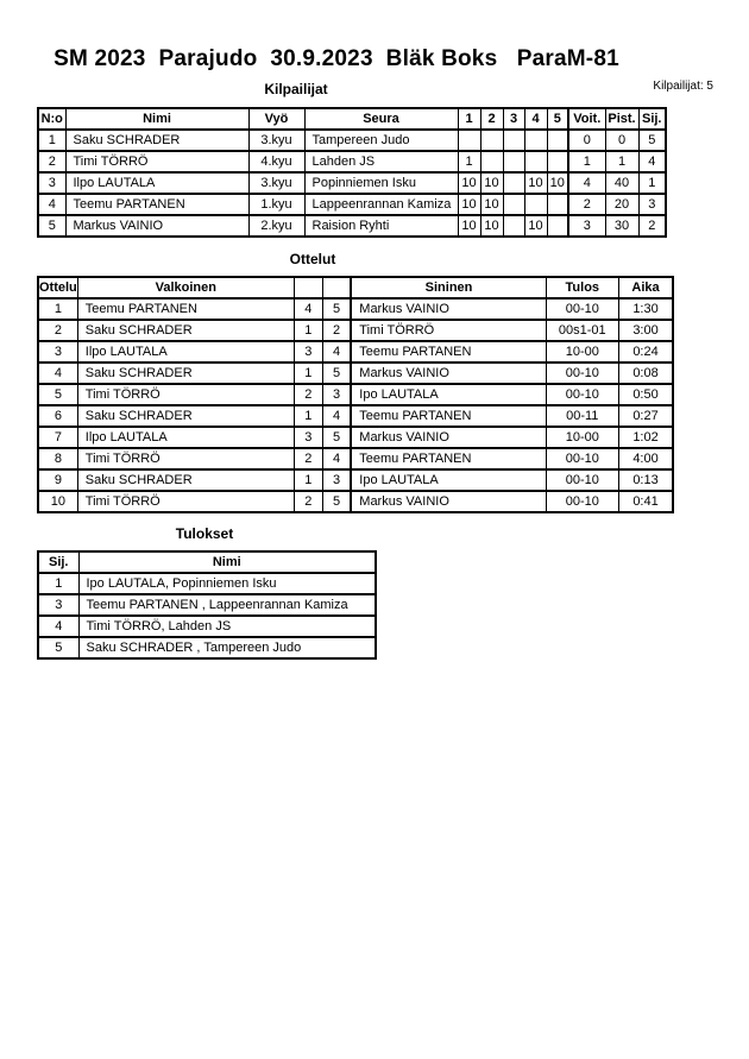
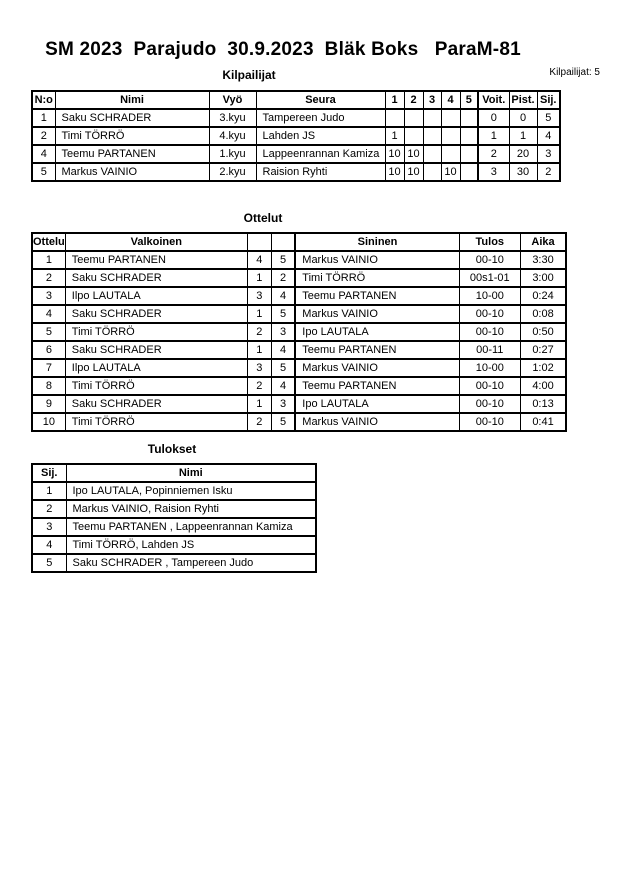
  SM 2023 Parajudo 30.9.2023 Bläk Boks ParaM-81
  Kilpailijat: 5
  Kilpailijat
  N:o	Nimi	Vyö	Seura	1	2	3	4	5	Voit.	Pist.	Sij.
  1	Saku SCHRADER	3.kyu	Tampereen Judo						0	0	5
  2	Timi TÖRRÖ	4.kyu	Lahden JS	1					1	1	4
- 3	Ilpo LAUTALA	3.kyu	Popinniemen Isku	10	10		10	10	4	40	1
  4	Teemu PARTANEN	1.kyu	Lappeenrannan Kamiza	10	10				2	20	3
  5	Markus VAINIO	2.kyu	Raision Ryhti	10	10		10		3	30	2
  Ottelut
  Ottelu	Valkoinen			Sininen	Tulos	Aika
- 1	Teemu PARTANEN	4	5	Markus VAINIO	00-10	1:30
+ 1	Teemu PARTANEN	4	5	Markus VAINIO	00-10	3:30
  2	Saku SCHRADER	1	2	Timi TÖRRÖ	00s1-01	3:00
  3	Ilpo LAUTALA	3	4	Teemu PARTANEN	10-00	0:24
  4	Saku SCHRADER	1	5	Markus VAINIO	00-10	0:08
  5	Timi TÖRRÖ	2	3	Ipo LAUTALA	00-10	0:50
  6	Saku SCHRADER	1	4	Teemu PARTANEN	00-11	0:27
  7	Ilpo LAUTALA	3	5	Markus VAINIO	10-00	1:02
  8	Timi TÖRRÖ	2	4	Teemu PARTANEN	00-10	4:00
  9	Saku SCHRADER	1	3	Ipo LAUTALA	00-10	0:13
  10	Timi TÖRRÖ	2	5	Markus VAINIO	00-10	0:41
  Tulokset
  Sij.	Nimi
  1	Ipo LAUTALA, Popinniemen Isku
+ 2	Markus VAINIO, Raision Ryhti
  3	Teemu PARTANEN , Lappeenrannan Kamiza
  4	Timi TÖRRÖ, Lahden JS
  5	Saku SCHRADER , Tampereen Judo
